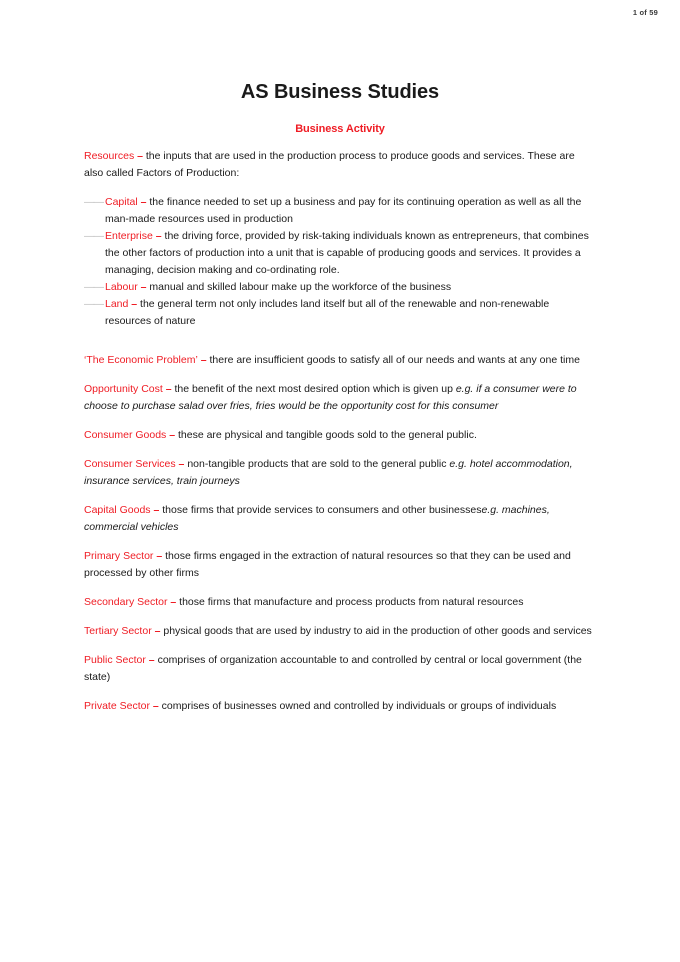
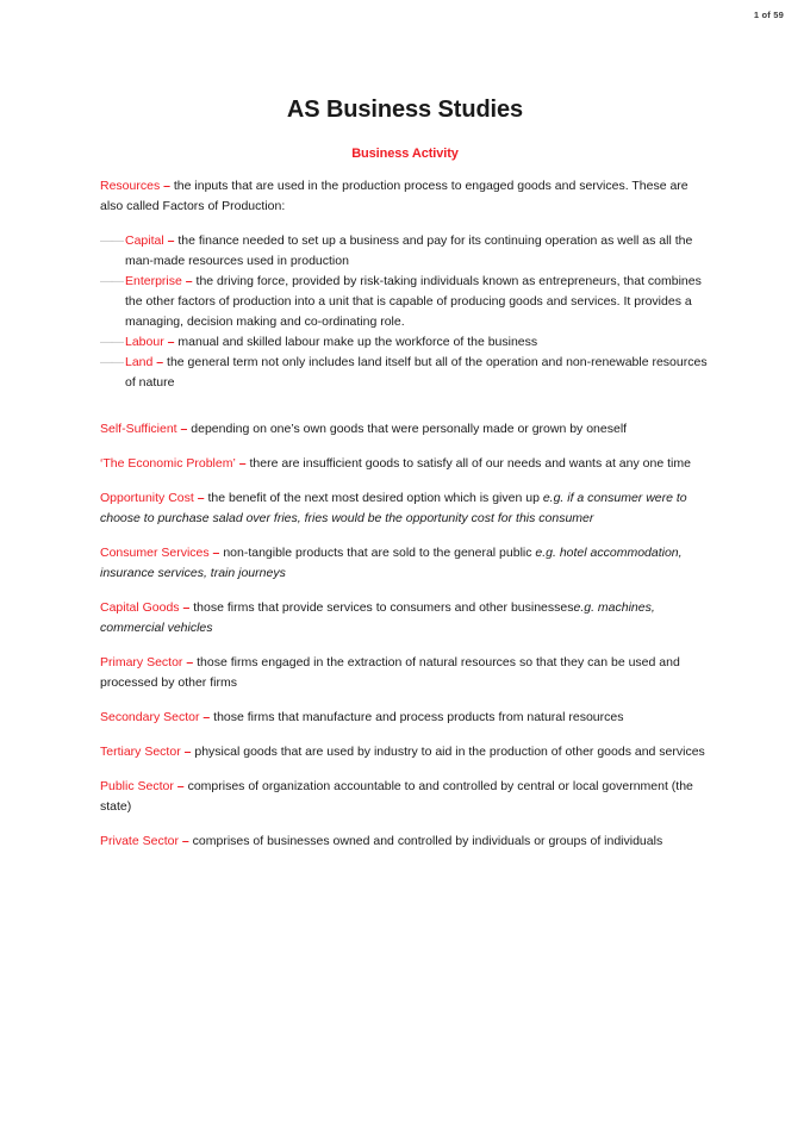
  1 of 59
  AS Business Studies
  Business Activity
- Resources – the inputs that are used in the production process to produce goods and services. These are also called Factors of Production:
+ Resources – the inputs that are used in the production process to engaged goods and services. These are also called Factors of Production:
  ——
  Capital – the finance needed to set up a business and pay for its continuing operation as well as all the man-made resources used in production
  ——
  Enterprise – the driving force, provided by risk-taking individuals known as entrepreneurs, that combines the other factors of production into a unit that is capable of producing goods and services. It provides a managing, decision making and co-ordinating role.
  ——
  Labour – manual and skilled labour make up the workforce of the business
  ——
- Land – the general term not only includes land itself but all of the renewable and non-renewable resources of nature
+ Land – the general term not only includes land itself but all of the operation and non-renewable resources of nature
+ Self-Sufficient – depending on one’s own goods that were personally made or grown by oneself
  ‘The Economic Problem’ – there are insufficient goods to satisfy all of our needs and wants at any one time
  Opportunity Cost – the benefit of the next most desired option which is given up e.g. if a consumer were to choose to purchase salad over fries, fries would be the opportunity cost for this consumer
- Consumer Goods – these are physical and tangible goods sold to the general public.
  Consumer Services – non-tangible products that are sold to the general public e.g. hotel accommodation, insurance services, train journeys
  Capital Goods – those firms that provide services to consumers and other businessese.g. machines, commercial vehicles
  Primary Sector – those firms engaged in the extraction of natural resources so that they can be used and processed by other firms
  Secondary Sector – those firms that manufacture and process products from natural resources
  Tertiary Sector – physical goods that are used by industry to aid in the production of other goods and services
  Public Sector – comprises of organization accountable to and controlled by central or local government (the state)
  Private Sector – comprises of businesses owned and controlled by individuals or groups of individuals
